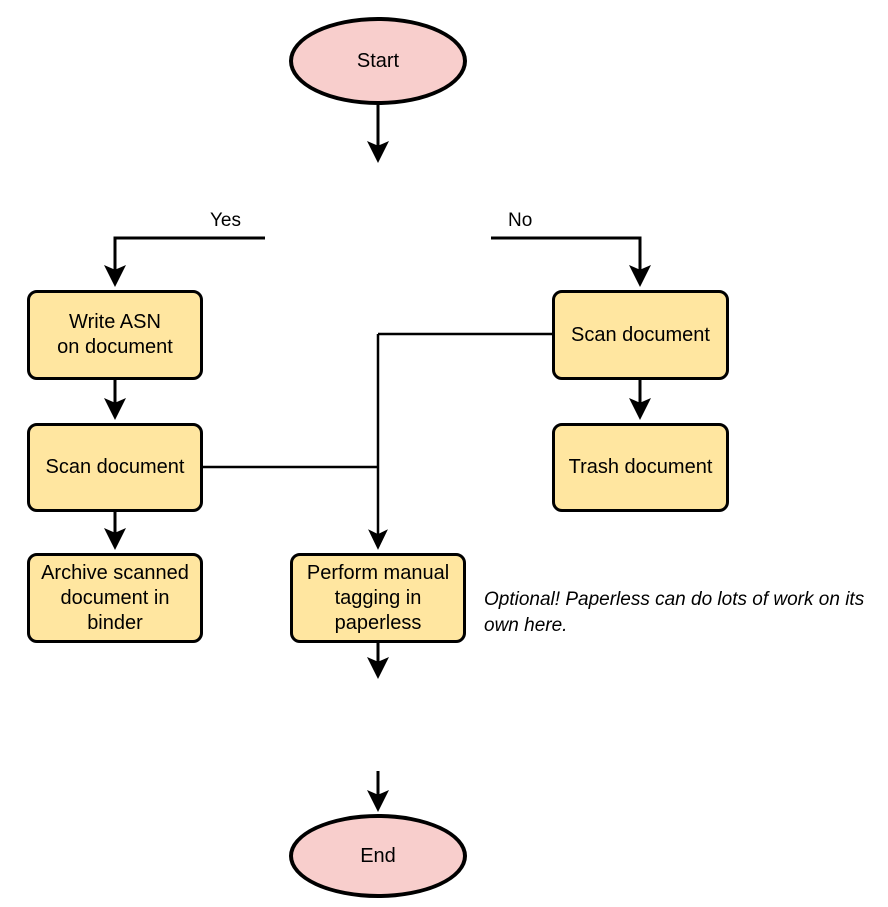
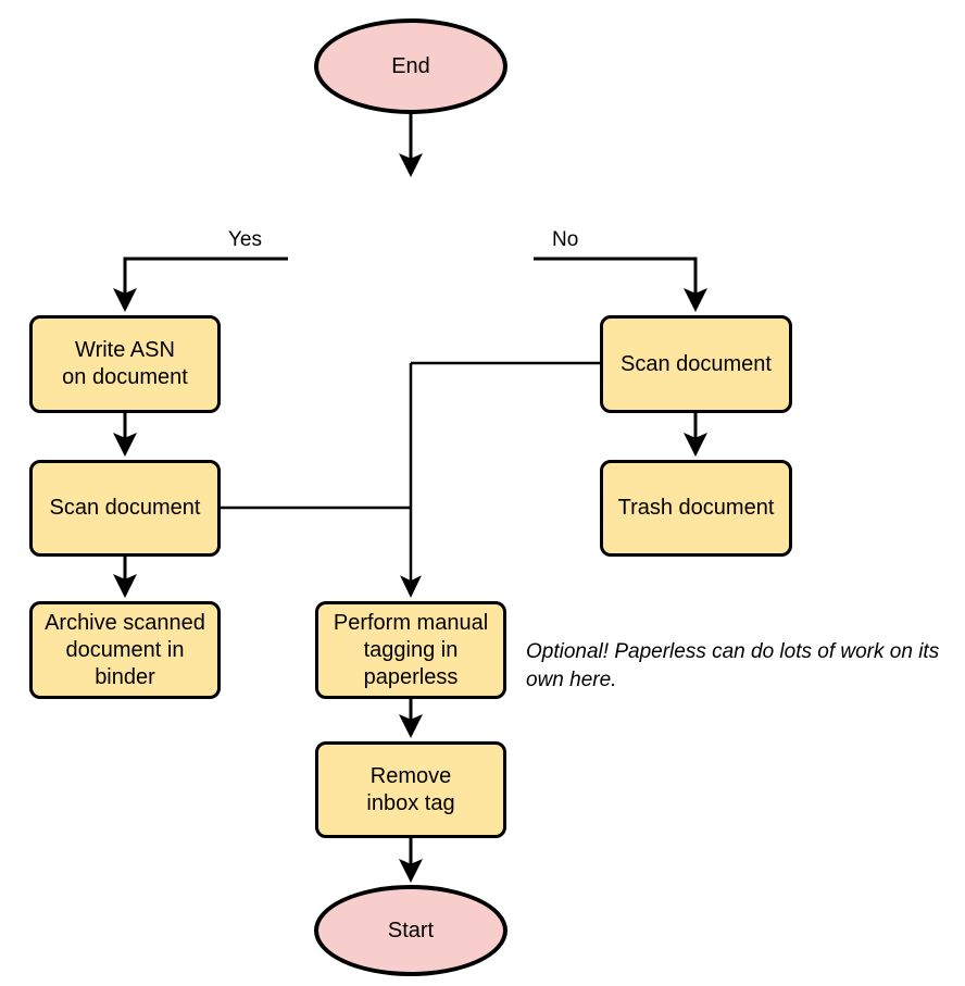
- Start
+ End
  Write ASN
  on document
  Scan document
  Archive scanned
  document in
  binder
  Scan document
  Trash document
  Perform manual
  tagging in
  paperless
+ Remove
+ inbox tag
- End
+ Start
  Yes
  No
  Optional! Paperless can do lots of work on its own here.
